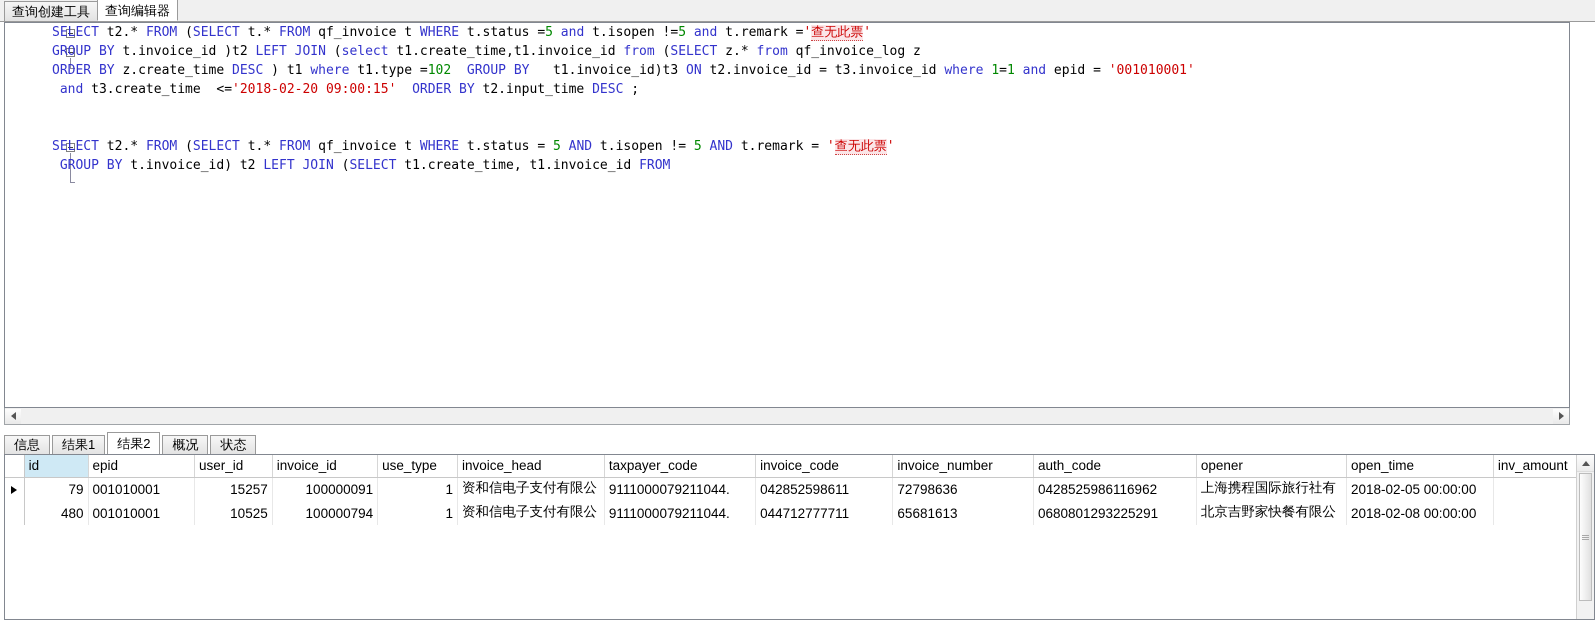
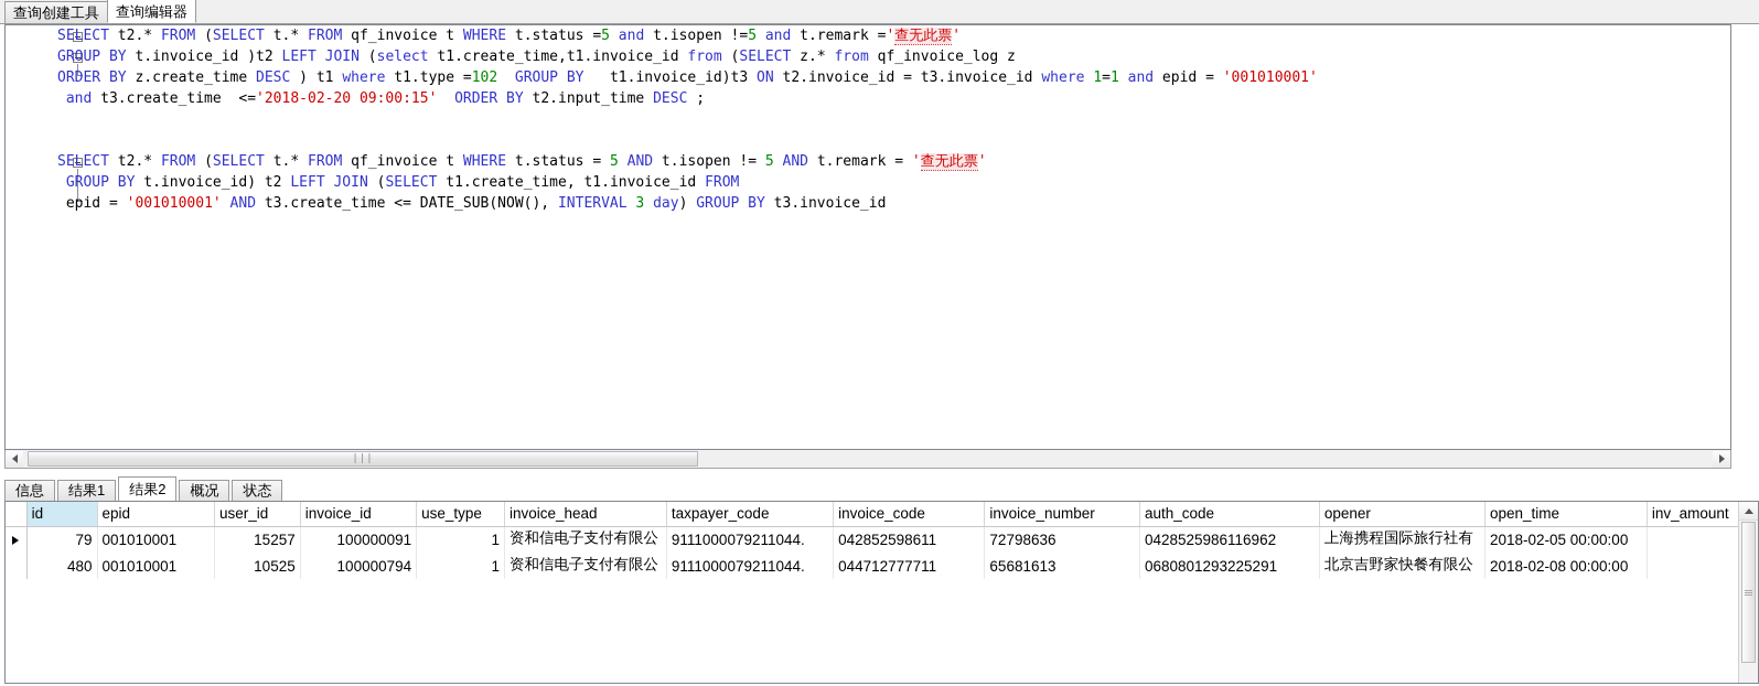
  查询创建工具
  查询编辑器
  SELECT t2.* FROM (SELECT t.* FROM qf_invoice t WHERE t.status =5 and t.isopen !=5 and t.remark ='查无此票'
  GROUP BY t.invoice_id )t2 LEFT JOIN (select t1.create_time,t1.invoice_id from (SELECT z.* from qf_invoice_log z
  ORDER BY z.create_time DESC ) t1 where t1.type =102 GROUP BY t1.invoice_id)t3 ON t2.invoice_id = t3.invoice_id where 1=1 and epid = '001010001'
  and t3.create_time <='2018-02-20 09:00:15' ORDER BY t2.input_time DESC ;
  SELECT t2.* FROM (SELECT t.* FROM qf_invoice t WHERE t.status = 5 AND t.isopen != 5 AND t.remark = '查无此票'
  GROUP BY t.invoice_id) t2 LEFT JOIN (SELECT t1.create_time, t1.invoice_id FROM
+ epid = '001010001' AND t3.create_time <= DATE_SUB(NOW(), INTERVAL 3 day) GROUP BY t3.invoice_id
+ |||
  信息
  结果1
  结果2
  概况
  状态
  	id	epid	user_id	invoice_id	use_type	invoice_head	taxpayer_code	invoice_code	invoice_number	auth_code	opener	open_time	inv_amount
  	79	001010001	15257	100000091	1	资和信电子支付有限公	9111000079211044.	042852598611	72798636	0428525986116962	上海携程国际旅行社有	2018-02-05 00:00:00
  	480	001010001	10525	100000794	1	资和信电子支付有限公	9111000079211044.	044712777711	65681613	0680801293225291	北京吉野家快餐有限公	2018-02-08 00:00:00
